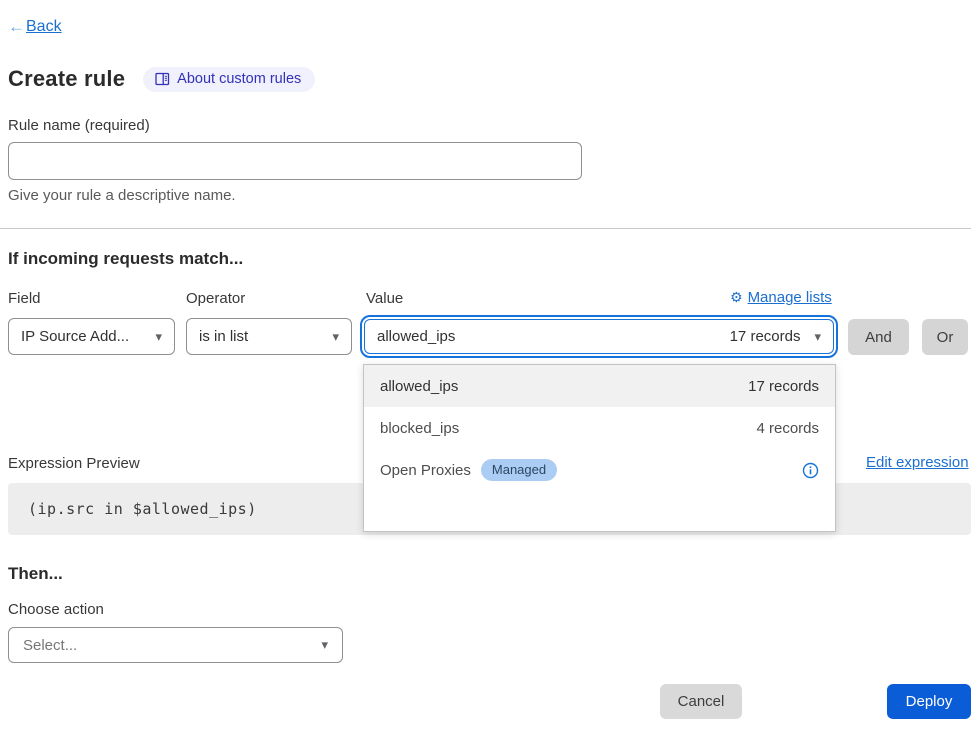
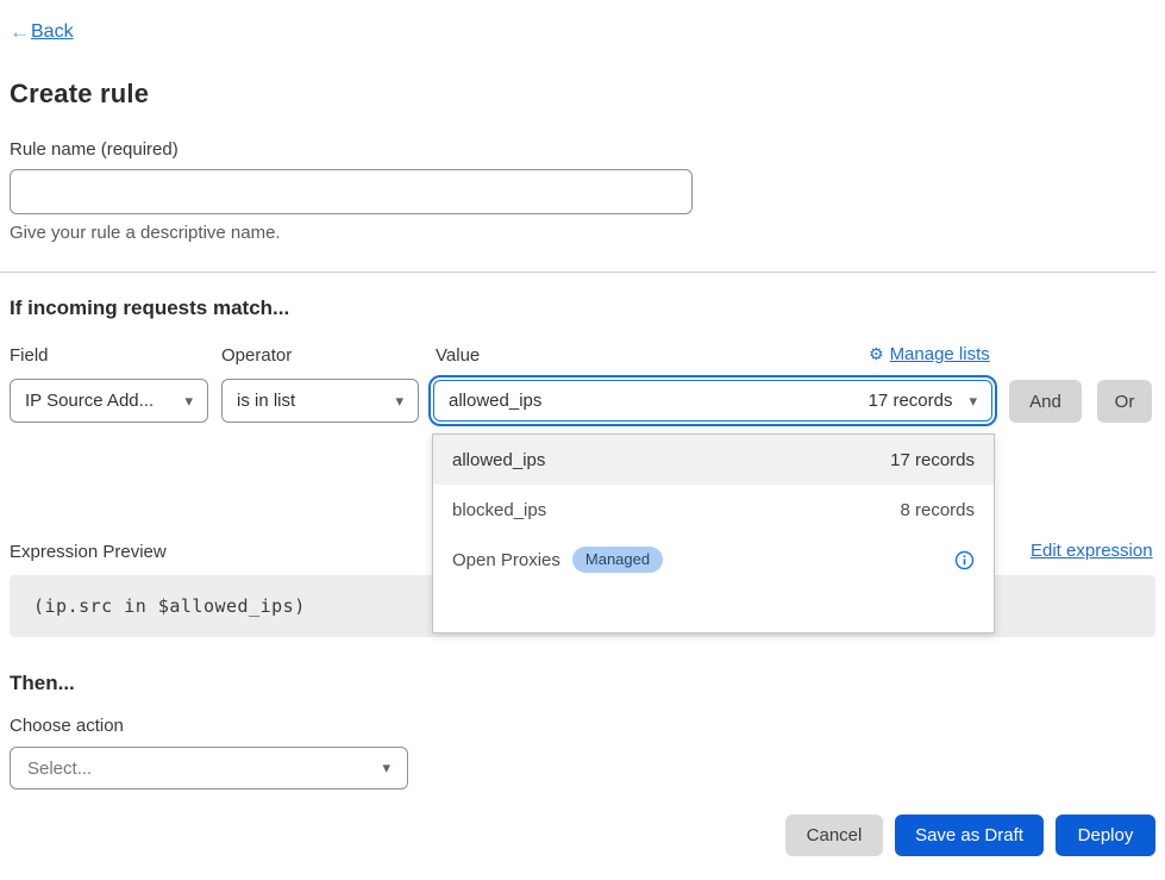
  ←
  Back
  Create rule
- About custom rules
  Rule name (required)
  Give your rule a descriptive name.
  If incoming requests match...
  Field
  Operator
  Value
  ⚙
  Manage lists
  IP Source Add...
  ▾
  is in list
  ▾
  allowed_ips
  17 records
  ▾
  And
  Or
  allowed_ips
  17 records
  blocked_ips
- 4 records
+ 8 records
  Open Proxies
  Managed
  Expression Preview
  Edit expression
  (ip.src in $allowed_ips)
  Then...
  Choose action
  Select...
  ▾
  Cancel
+ Save as Draft
  Deploy
